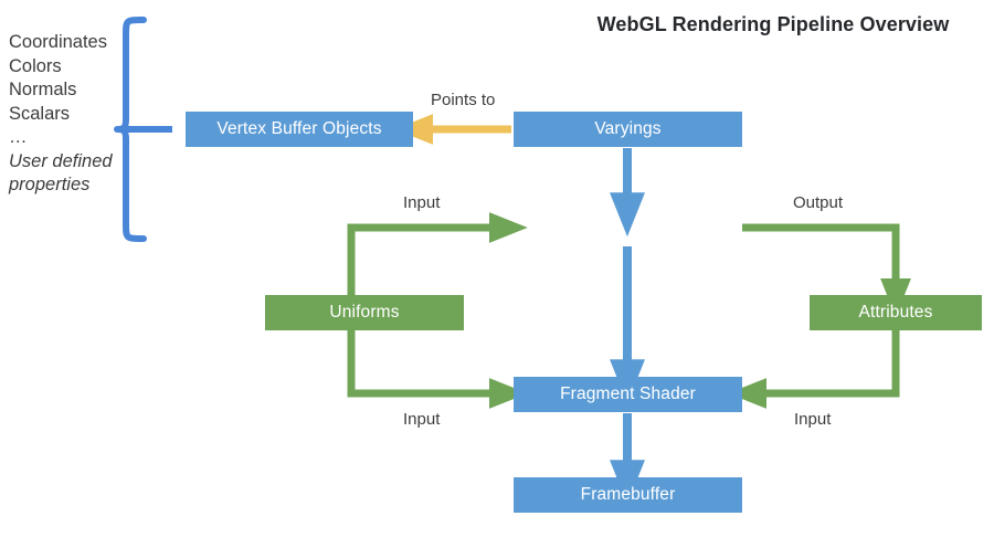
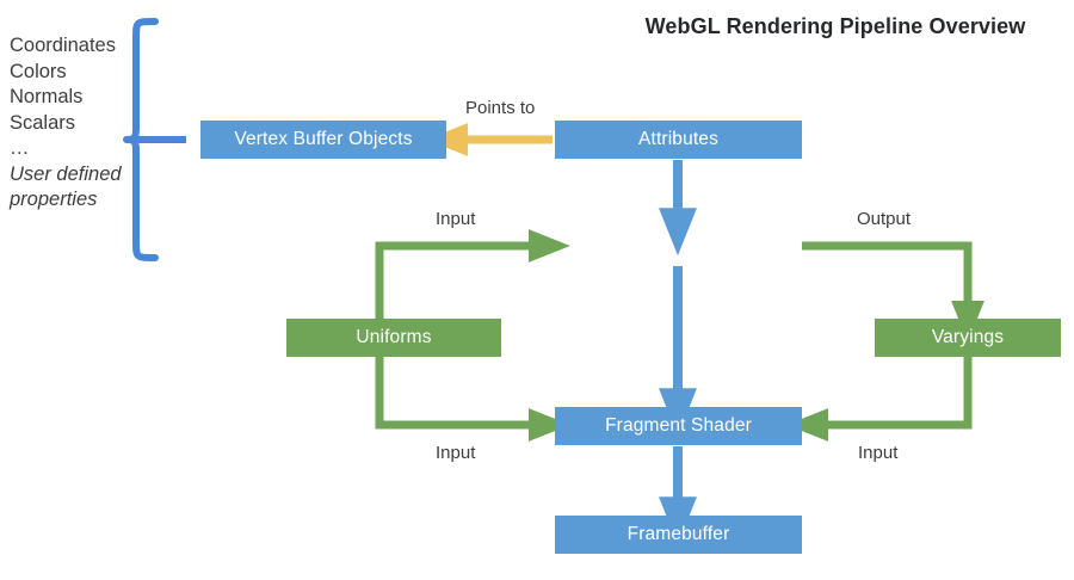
  WebGL Rendering Pipeline Overview
  Coordinates
  Colors
  Normals
  Scalars
  …
  User defined
  properties
  Vertex Buffer Objects
- Varyings
+ Attributes
  Fragment Shader
  Framebuffer
  Uniforms
- Attributes
+ Varyings
  Points to
  Input
  Output
  Input
  Input
